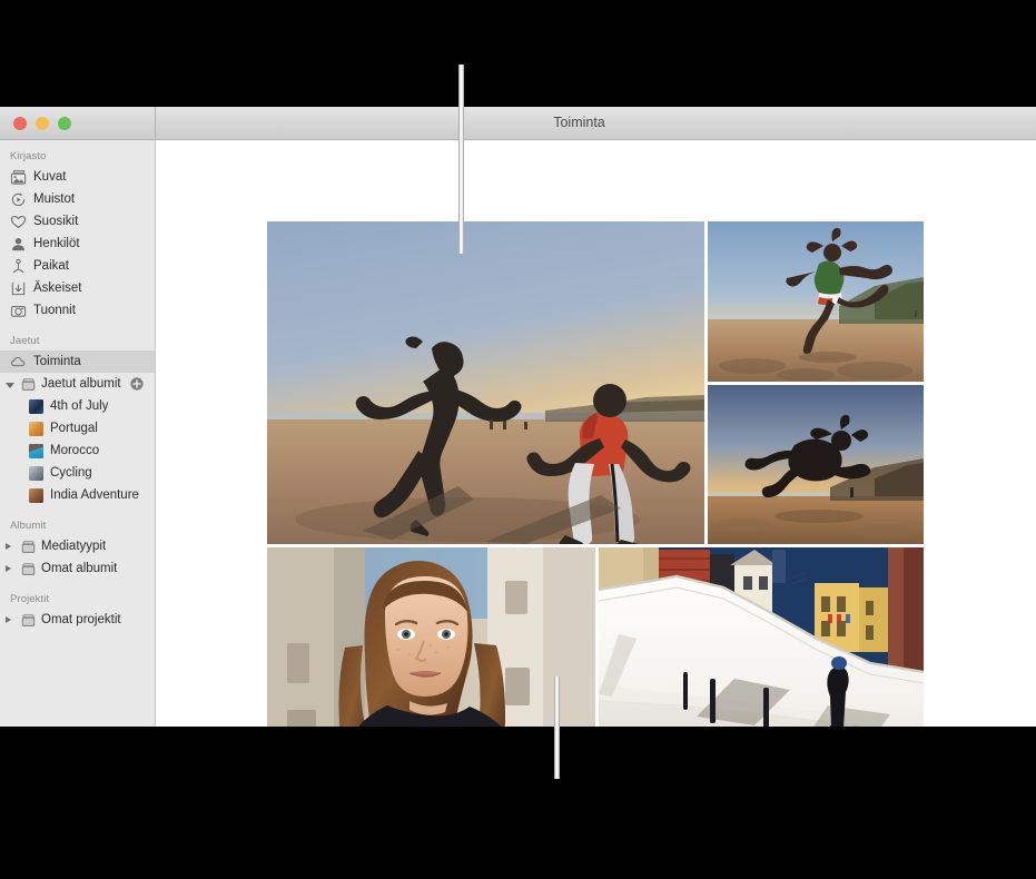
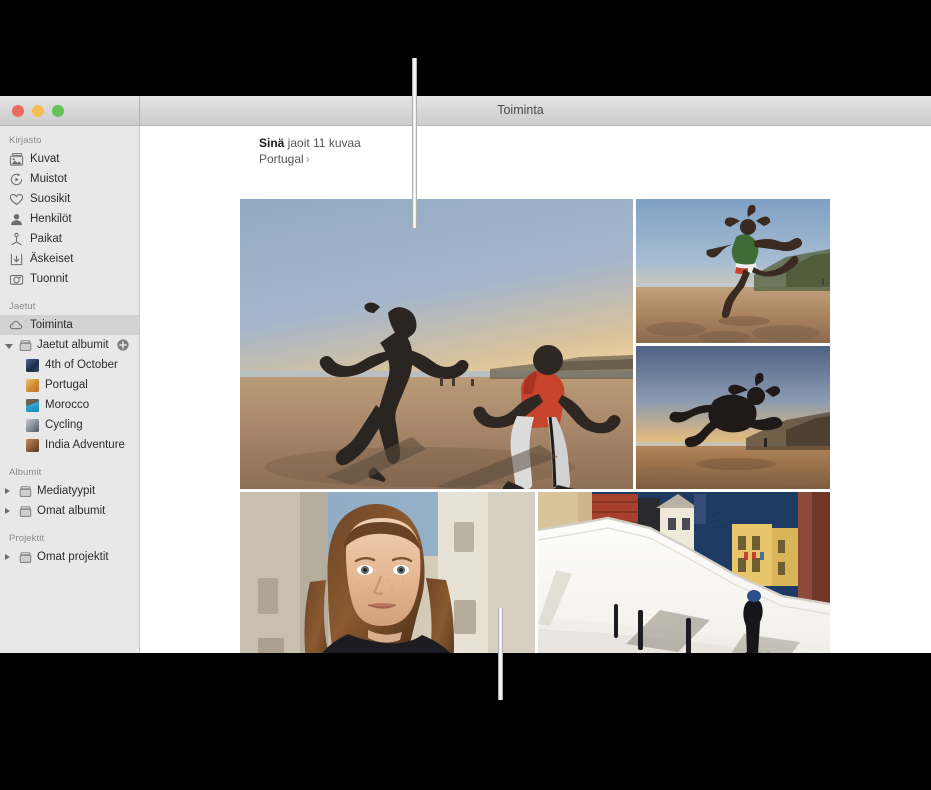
  Toiminta
  Kirjasto
  Kuvat
  Muistot
  Suosikit
  Henkilöt
  Paikat
  Äskeiset
  Tuonnit
  Jaetut
  Toiminta
  Jaetut albumit
- 4th of July
+ 4th of October
  Portugal
  Morocco
  Cycling
  India Adventure
  Albumit
  Mediatyypit
  Omat albumit
  Projektit
  Omat projektit
+ Sinä jaoit 11 kuvaa
+ Portugal ›
